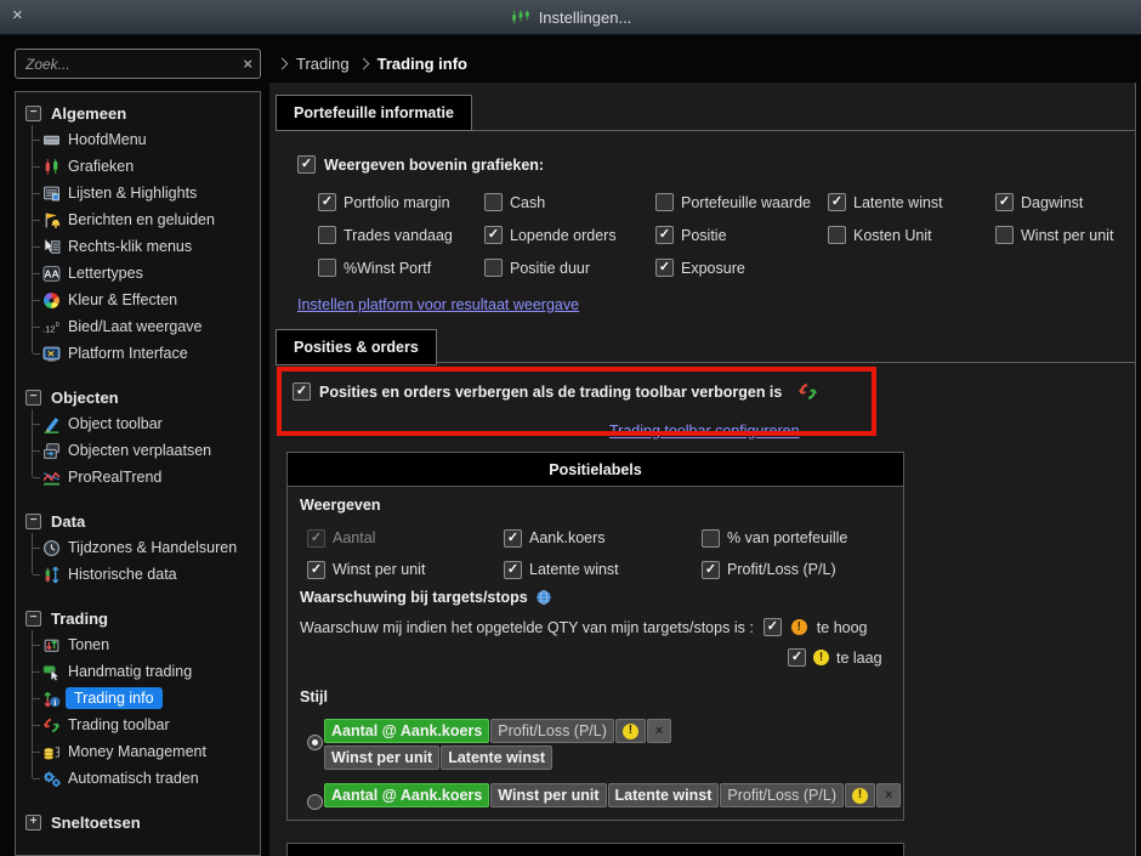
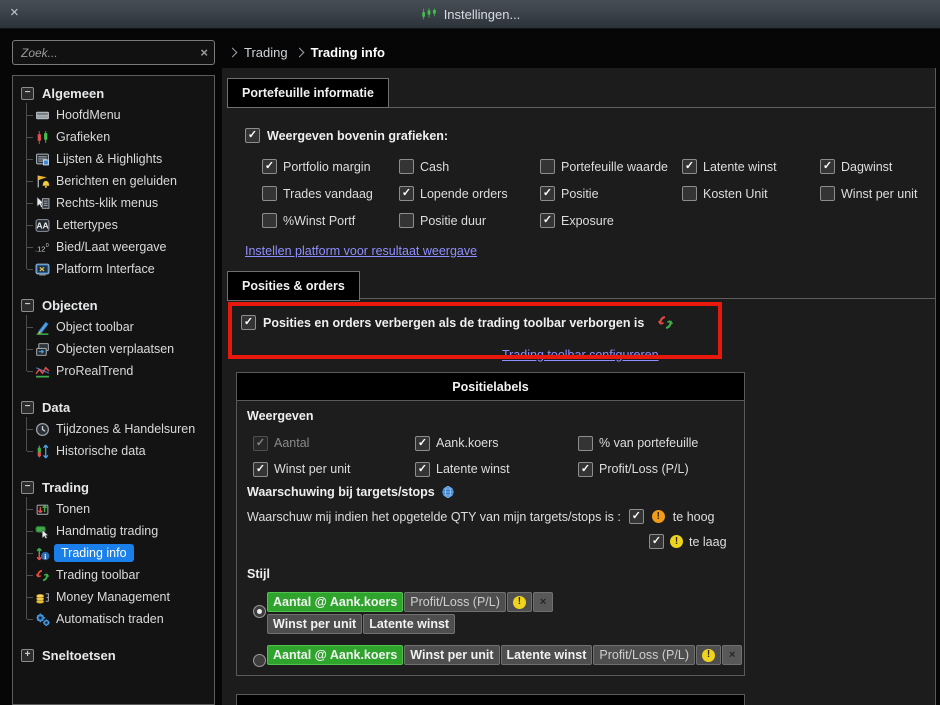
  ×
  Instellingen...
  Zoek...
  ×
  Trading
  Trading info
  −
  Algemeen
  HoofdMenu
  Grafieken
  Lijsten & Highlights
  Berichten en geluiden
  Rechts-klik menus
  AA
  Lettertypes
- Kleur & Effecten
  .12
  Bied/Laat weergave
  Platform Interface
  −
  Objecten
  Object toolbar
  Objecten verplaatsen
  ProRealTrend
  −
  Data
  Tijdzones & Handelsuren
  Historische data
  −
  Trading
  Tonen
  Handmatig trading
  i
  Trading info
  Trading toolbar
  Money Management
  Automatisch traden
  +
  Sneltoetsen
  Portefeuille informatie
  ✓
  Weergeven bovenin grafieken:
  ✓
  Portfolio margin
  Cash
  Portefeuille waarde
  ✓
  Latente winst
  ✓
  Dagwinst
  Trades vandaag
  ✓
  Lopende orders
  ✓
  Positie
  Kosten Unit
  Winst per unit
  %Winst Portf
  Positie duur
  ✓
  Exposure
  Instellen platform voor resultaat weergave
  Posities & orders
  ✓
  Posities en orders verbergen als de trading toolbar verborgen is
  Trading toolbar configureren
  Positielabels
  Weergeven
  ✓
  Aantal
  ✓
  Aank.koers
  % van portefeuille
  ✓
  Winst per unit
  ✓
  Latente winst
  ✓
  Profit/Loss (P/L)
  Waarschuwing bij targets/stops
  Waarschuw mij indien het opgetelde QTY van mijn targets/stops is :
  ✓
  !
  te hoog
  ✓
  !
  te laag
  Stijl
  Aantal @ Aank.koers
  Profit/Loss (P/L)
  !
  ×
  Winst per unit
  Latente winst
  Aantal @ Aank.koers
  Winst per unit
  Latente winst
  Profit/Loss (P/L)
  !
  ×
